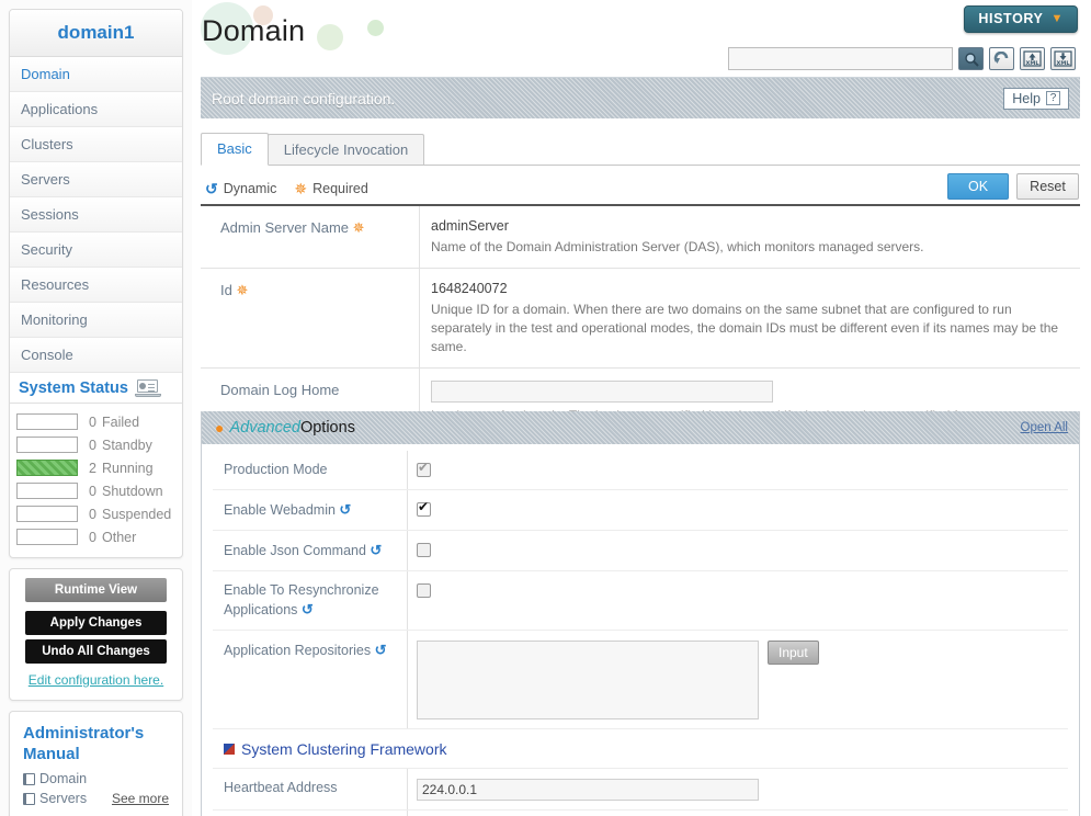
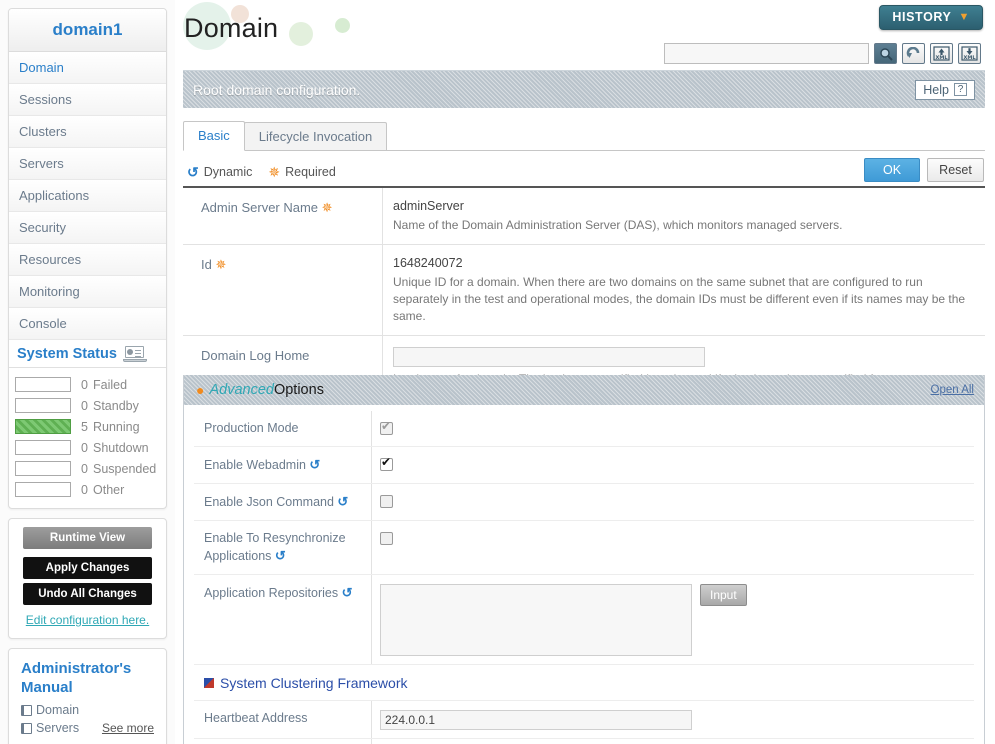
  domain1
  Domain
- Applications
+ Sessions
  Clusters
  Servers
- Sessions
+ Applications
  Security
  Resources
  Monitoring
  Console
  System Status
  0
  Failed
  0
  Standby
- 2
+ 5
  Running
  0
  Shutdown
  0
  Suspended
  0
  Other
  Runtime View
  Apply Changes
  Undo All Changes
  Edit configuration here.
  Administrator's Manual
  Domain
  Servers
  See more
  Domain
  HISTORY
  ▼
  Root domain configuration.
  Help
  ?
  Basic
  Lifecycle Invocation
  ↺
  Dynamic
  ✵
  Required
  OK
  Reset
  Admin Server Name ✵
  adminServer
  Name of the Domain Administration Server (DAS), which monitors managed servers.
  Id ✵
  1648240072
  Unique ID for a domain. When there are two domains on the same subnet that are configured to run separately in the test and operational modes, the domain IDs must be different even if its names may be the same.
  Domain Log Home
  ●
  Advanced
  Options
  Open All
  Production Mode
  Enable Webadmin ↺
  Enable Json Command ↺
  Enable To Resynchronize Applications ↺
  Application Repositories ↺
  Input
  System Clustering Framework
  Heartbeat Address
  224.0.0.1
